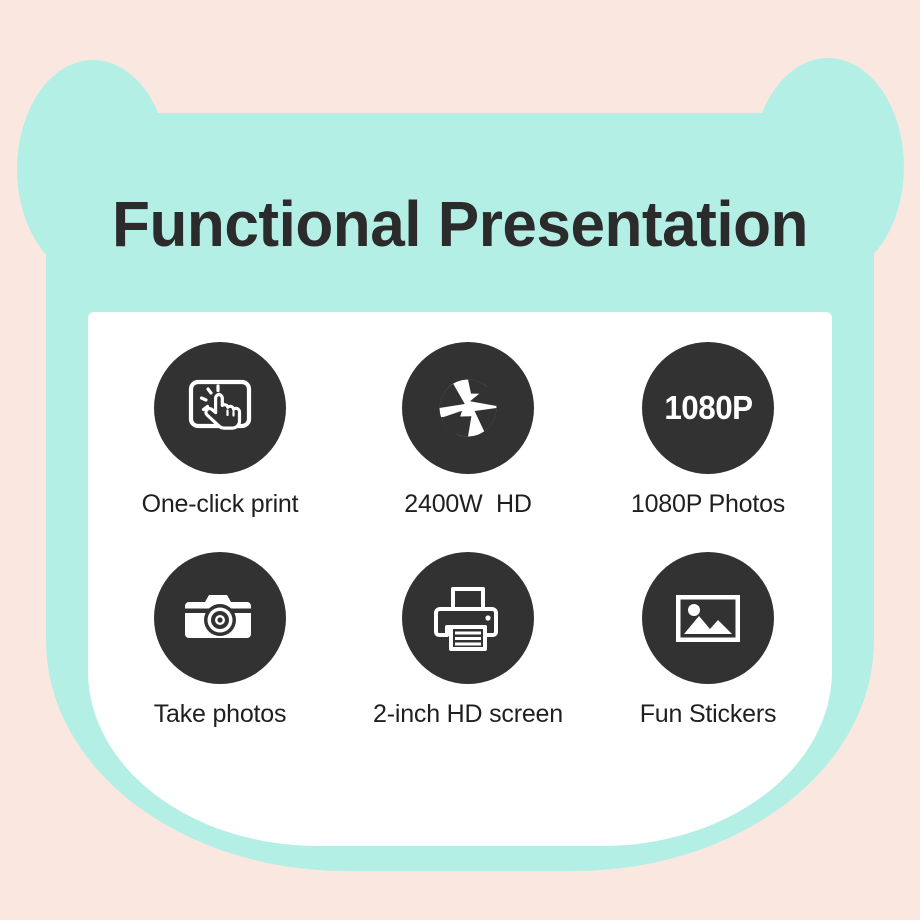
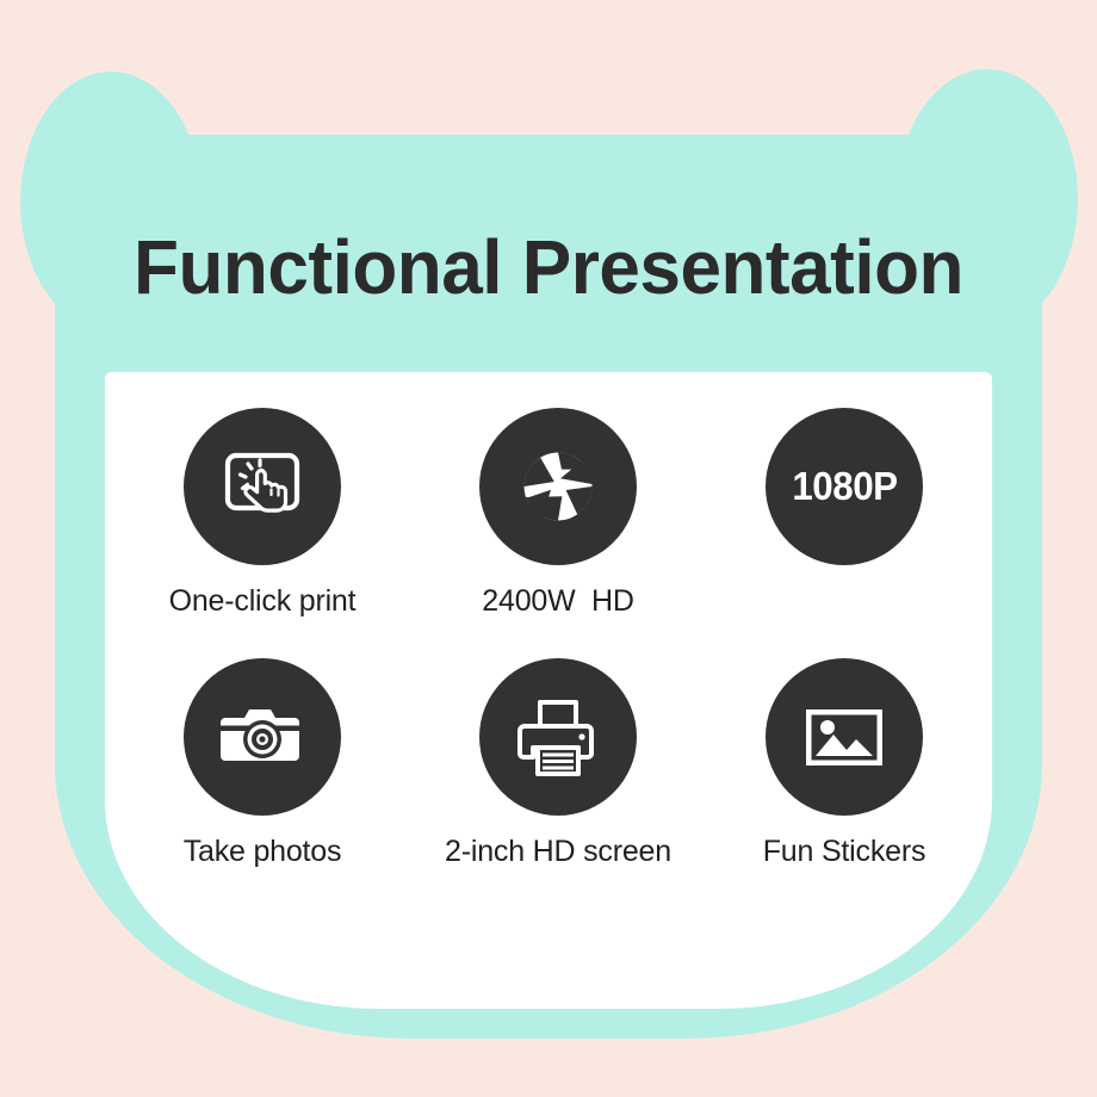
  Functional Presentation
  One-click print
  2400W HD
  1080P
- 1080P Photos
  Take photos
  2-inch HD screen
  Fun Stickers
